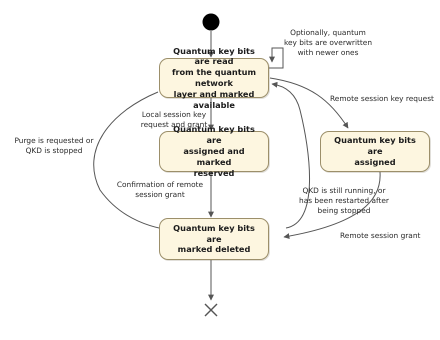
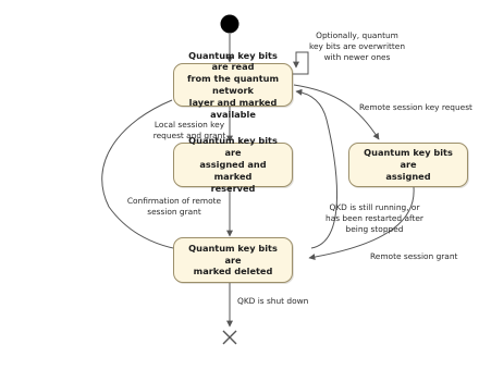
  Quantum key bits are read
  from the quantum network
  layer and marked available
  Quantum key bits are
  assigned and marked
  reserved
  Quantum key bits are
  assigned
  Quantum key bits are
  marked deleted
  Optionally, quantum
  key bits are overwritten
  with newer ones
  Remote session key request
  Local session key
  request and grant
- Purge is requested or
- QKD is stopped
  Confirmation of remote
  session grant
  QKD is still running, or
  has been restarted after
  being stopped
  Remote session grant
+ QKD is shut down
